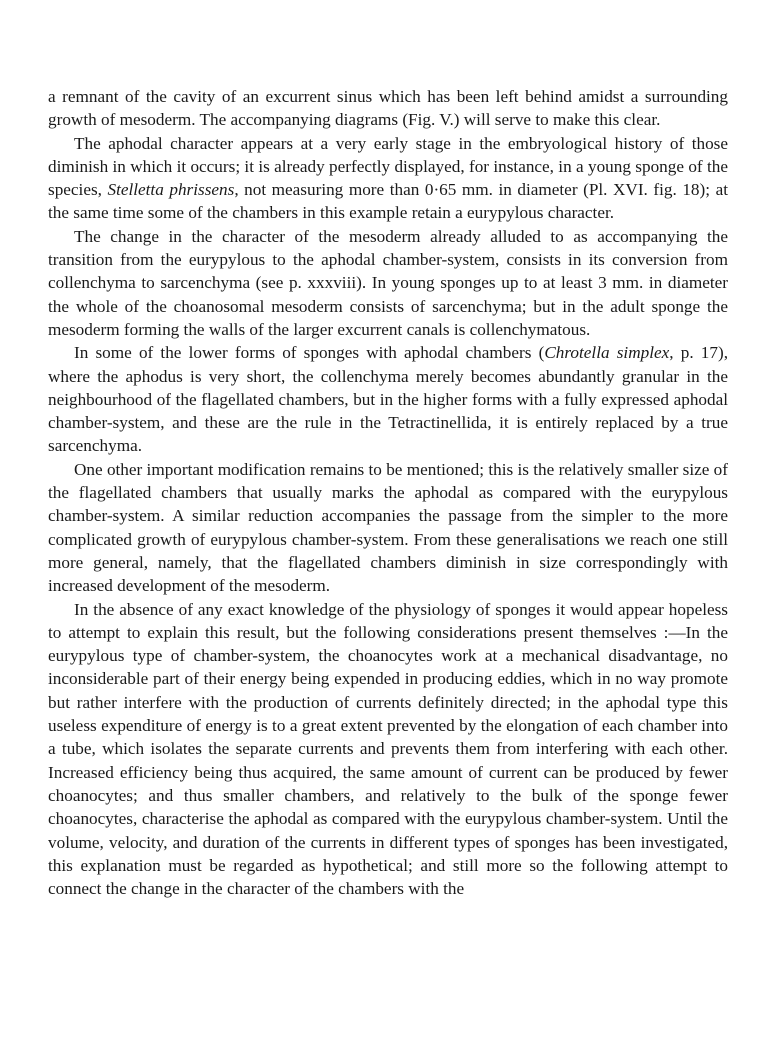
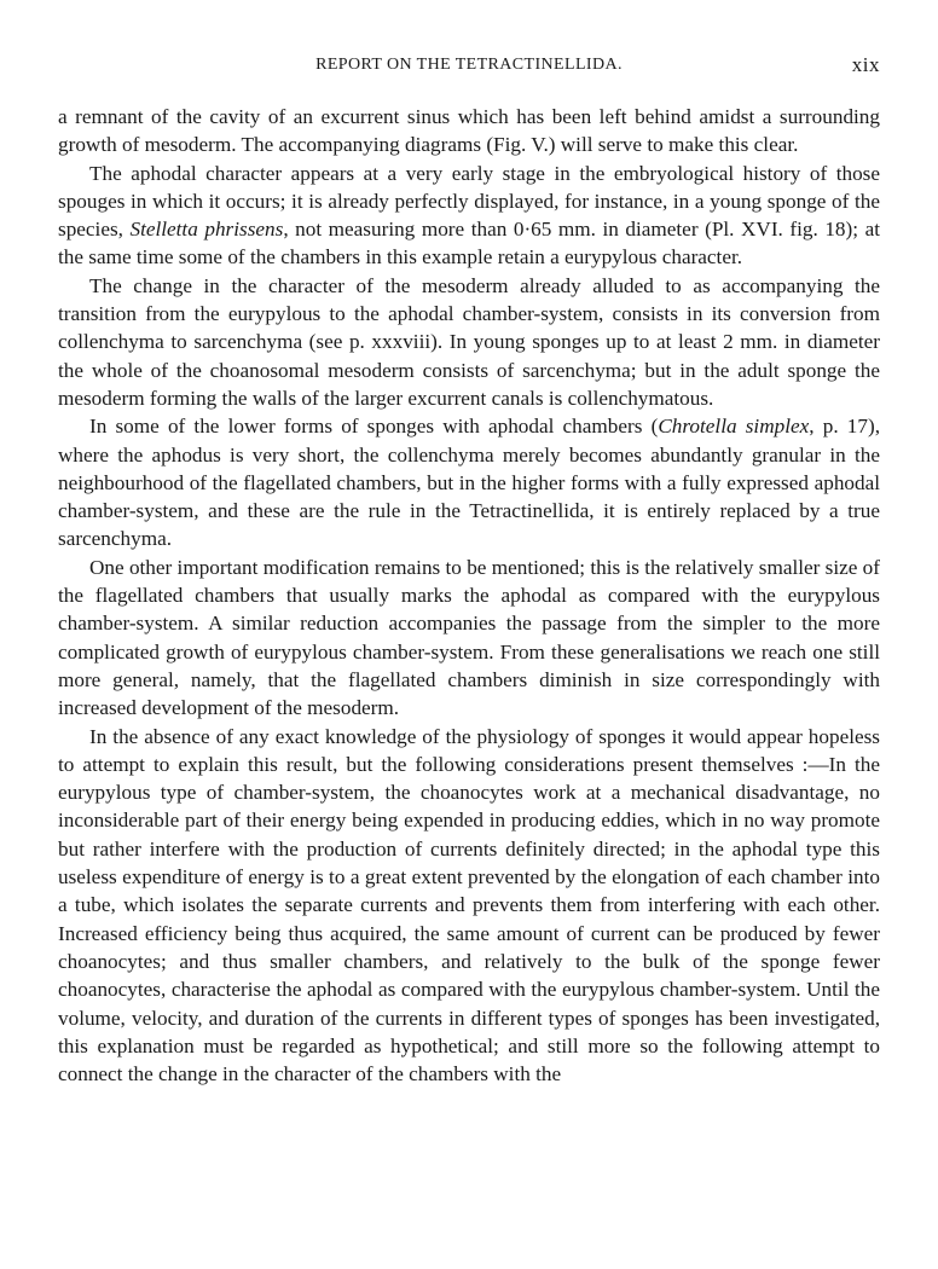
+ REPORT ON THE TETRACTINELLIDA.
+ xix
  a remnant of the cavity of an excurrent sinus which has been left behind amidst a surrounding growth of mesoderm. The accompanying diagrams (Fig. V.) will serve to make this clear.
- The aphodal character appears at a very early stage in the embryological history of those diminish in which it occurs; it is already perfectly displayed, for instance, in a young sponge of the species, Stelletta phrissens, not measuring more than 0·65 mm. in diameter (Pl. XVI. fig. 18); at the same time some of the chambers in this example retain a eurypylous character.
+ The aphodal character appears at a very early stage in the embryological history of those spouges in which it occurs; it is already perfectly displayed, for instance, in a young sponge of the species, Stelletta phrissens, not measuring more than 0·65 mm. in diameter (Pl. XVI. fig. 18); at the same time some of the chambers in this example retain a eurypylous character.
- The change in the character of the mesoderm already alluded to as accompanying the transition from the eurypylous to the aphodal chamber-system, consists in its conversion from collenchyma to sarcenchyma (see p. xxxviii). In young sponges up to at least 3 mm. in diameter the whole of the choanosomal mesoderm consists of sarcenchyma; but in the adult sponge the mesoderm forming the walls of the larger excurrent canals is collenchymatous.
+ The change in the character of the mesoderm already alluded to as accompanying the transition from the eurypylous to the aphodal chamber-system, consists in its conversion from collenchyma to sarcenchyma (see p. xxxviii). In young sponges up to at least 2 mm. in diameter the whole of the choanosomal mesoderm consists of sarcenchyma; but in the adult sponge the mesoderm forming the walls of the larger excurrent canals is collenchymatous.
  In some of the lower forms of sponges with aphodal chambers (Chrotella simplex, p. 17), where the aphodus is very short, the collenchyma merely becomes abundantly granular in the neighbourhood of the flagellated chambers, but in the higher forms with a fully expressed aphodal chamber-system, and these are the rule in the Tetractinellida, it is entirely replaced by a true sarcenchyma.
  One other important modification remains to be mentioned; this is the relatively smaller size of the flagellated chambers that usually marks the aphodal as compared with the eurypylous chamber-system. A similar reduction accompanies the passage from the simpler to the more complicated growth of eurypylous chamber-system. From these generalisations we reach one still more general, namely, that the flagellated chambers diminish in size correspondingly with increased development of the mesoderm.
  In the absence of any exact knowledge of the physiology of sponges it would appear hopeless to attempt to explain this result, but the following considerations present them­selves :—In the eurypylous type of chamber-system, the choanocytes work at a mechanical disadvantage, no inconsiderable part of their energy being expended in producing eddies, which in no way promote but rather interfere with the production of currents definitely directed; in the aphodal type this useless expenditure of energy is to a great extent prevented by the elongation of each chamber into a tube, which isolates the separate currents and prevents them from interfering with each other. Increased efficiency being thus acquired, the same amount of current can be produced by fewer choanocytes; and thus smaller chambers, and relatively to the bulk of the sponge fewer choanocytes, characterise the aphodal as compared with the eurypylous chamber-system. Until the volume, velocity, and duration of the currents in different types of sponges has been investigated, this explanation must be regarded as hypothetical; and still more so the following attempt to connect the change in the character of the chambers with the
